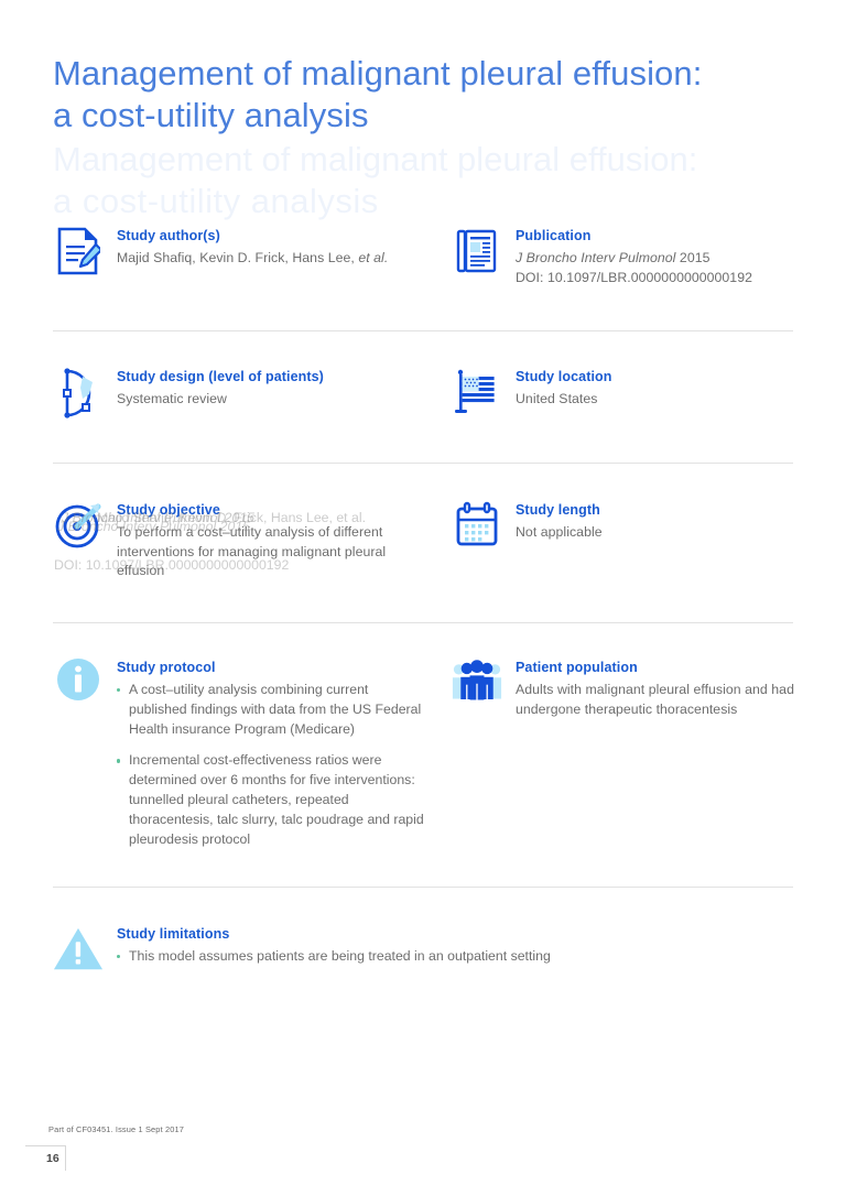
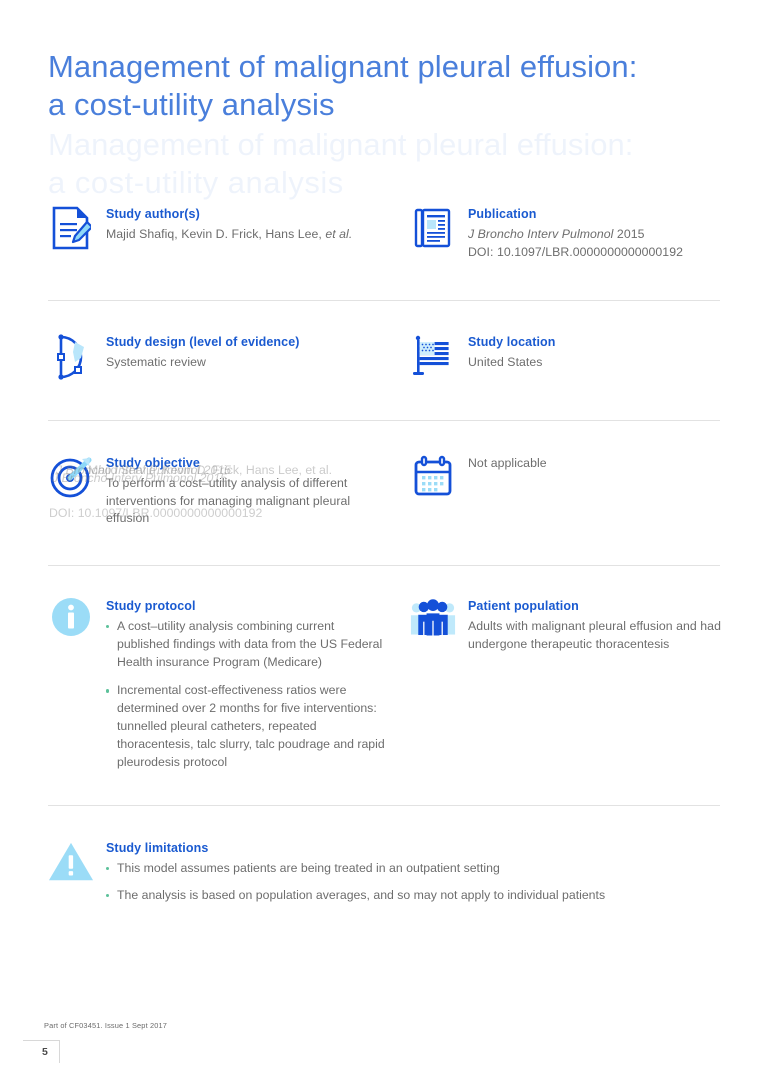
  Management of malignant pleural effusion:
  a cost-utility analysis
  Study author(s)
  Majid Shafiq, Kevin D. Frick, Hans Lee, et al.
  Publication
  J Broncho Interv Pulmonol 2015
  DOI: 10.1097/LBR.0000000000000192
- Study design (level of patients)
+ Study design (level of evidence)
  Systematic review
  Study location
  United States
  Study objective
  To perform a cost–utility analysis of different interventions for managing malignant pleural effusion
  J Broncho Interv Pulmonol 2015
  J Broncho Interv Pulmonol 2015
  DOI: 10.1097/LBR.0000000000000192
  Majid Shafiq, Kevin D. Frick, Hans Lee, et al.
- Study length
  Not applicable
  Study protocol
  A cost–utility analysis combining current published findings with data from the US Federal Health insurance Program (Medicare)
- Incremental cost-effectiveness ratios were determined over 6 months for five interventions: tunnelled pleural catheters, repeated thoracentesis, talc slurry, talc poudrage and rapid pleurodesis protocol
+ Incremental cost-effectiveness ratios were determined over 2 months for five interventions: tunnelled pleural catheters, repeated thoracentesis, talc slurry, talc poudrage and rapid pleurodesis protocol
  Patient population
  Adults with malignant pleural effusion and had undergone therapeutic thoracentesis
  Study limitations
  This model assumes patients are being treated in an outpatient setting
+ The analysis is based on population averages, and so may not apply to individual patients
  Part of CF03451. Issue 1 Sept 2017
- 16
+ 5
